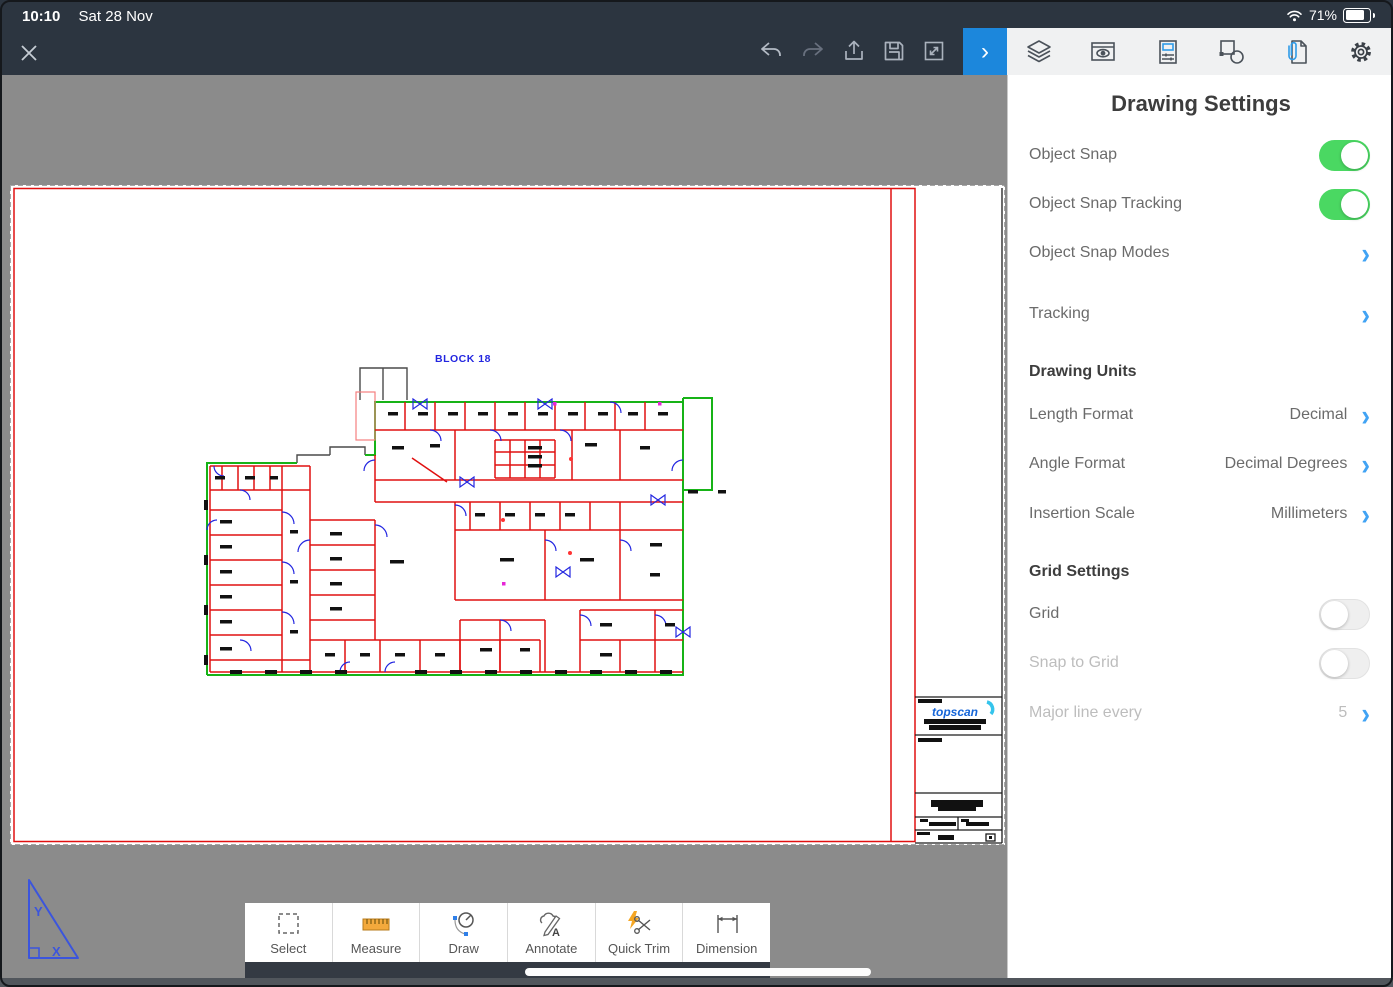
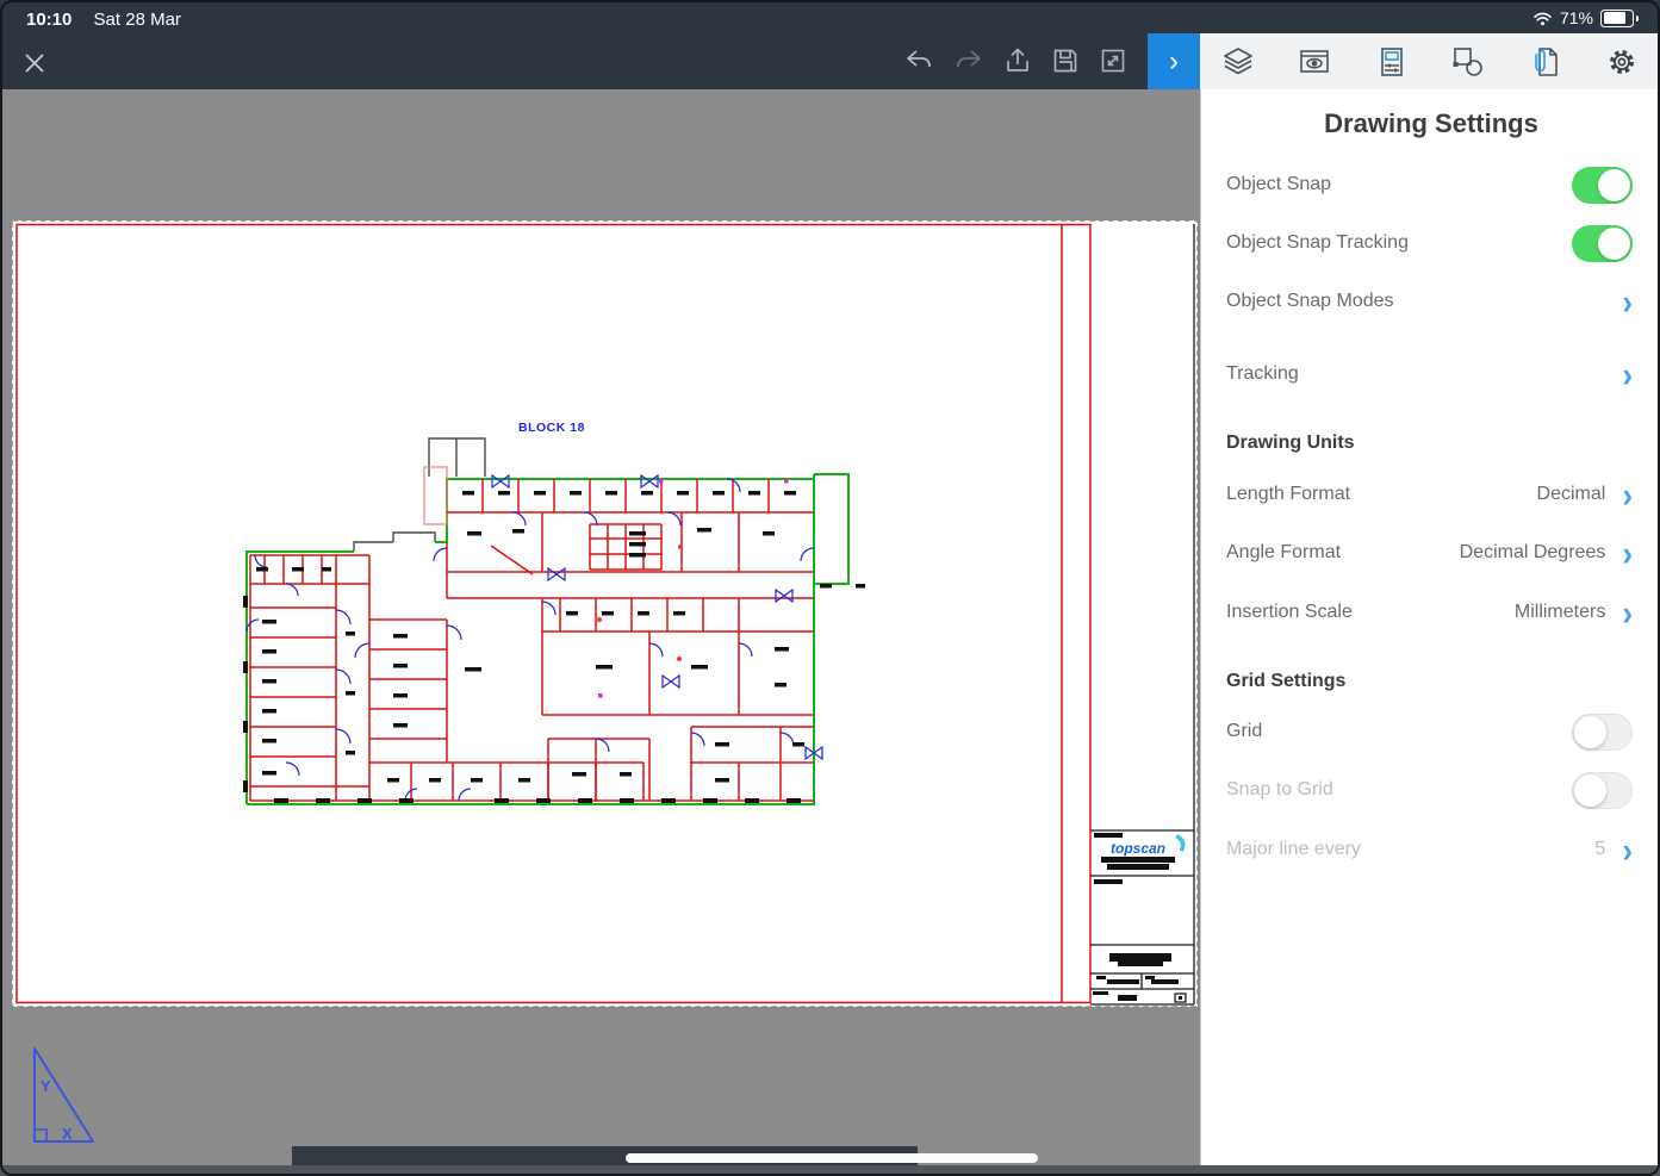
- 10:10 Sat 28 Nov
+ 10:10 Sat 28 Mar
  71%
  ›
  topscan
  BLOCK 18
  Y
  X
  Drawing Settings
  Object Snap
  Object Snap Tracking
  Object Snap Modes
  ›
  Tracking
  ›
  Drawing Units
  Length Format
  Decimal
  ›
  Angle Format
  Decimal Degrees
  ›
  Insertion Scale
  Millimeters
  ›
  Grid Settings
  Grid
  Snap to Grid
  Major line every
  5
  ›
- Select
- Measure
- Draw
- A
- Annotate
- Quick Trim
- Dimension
